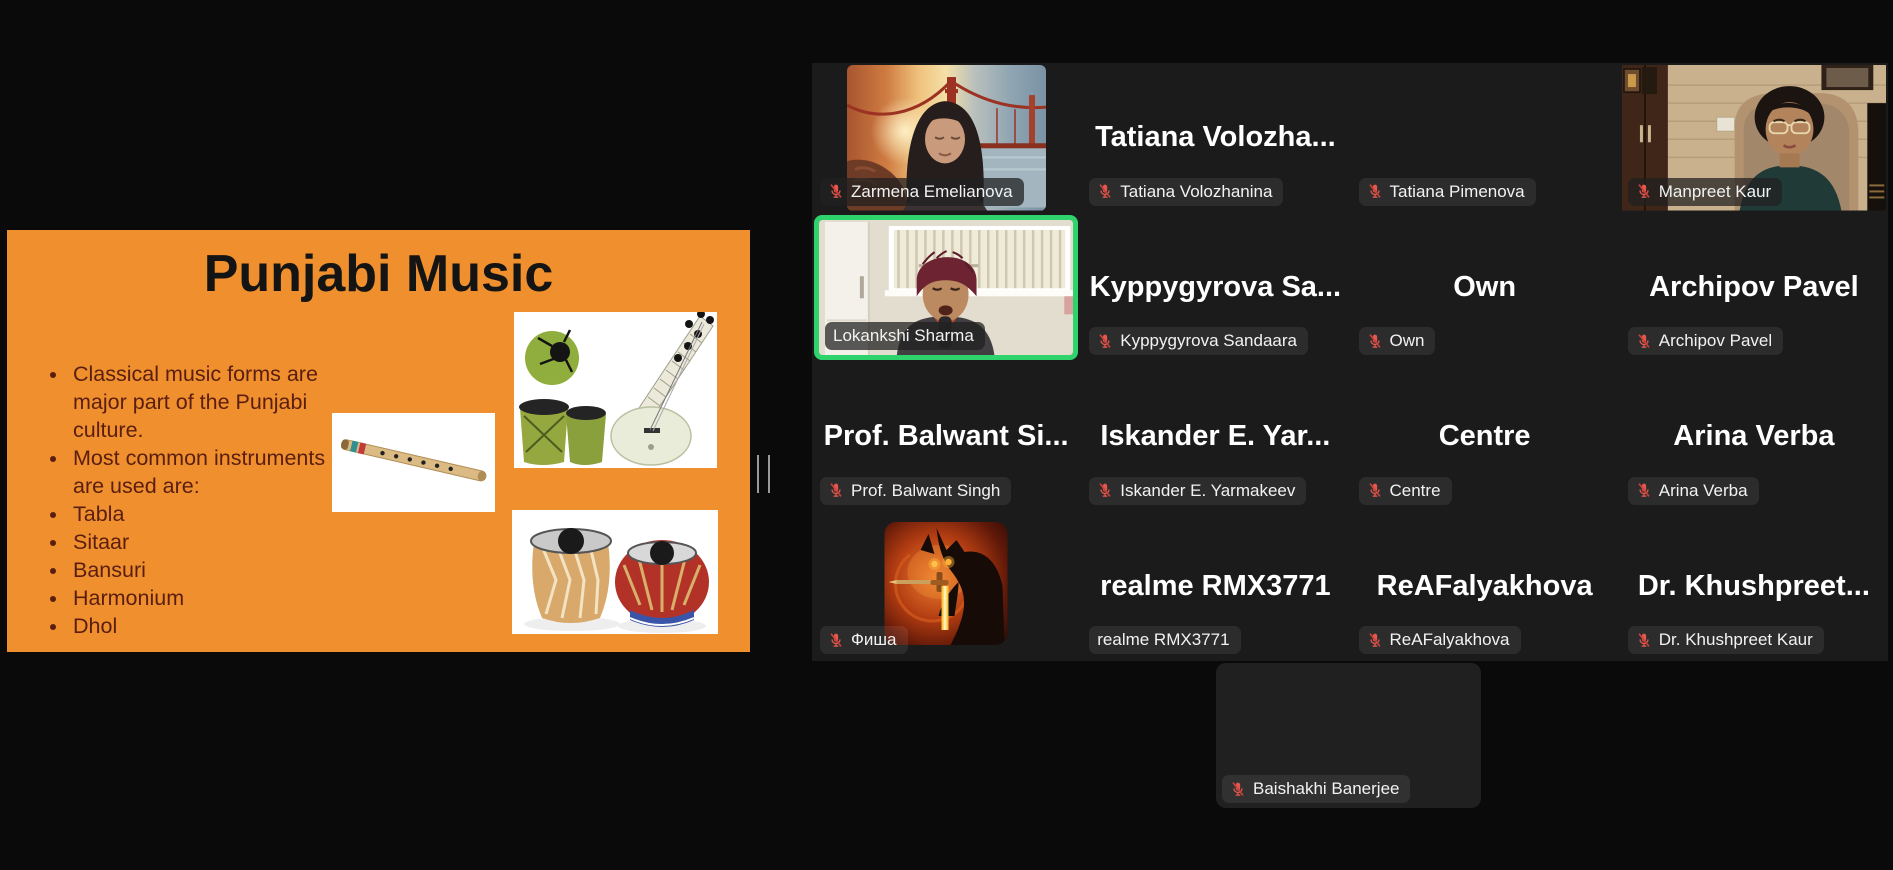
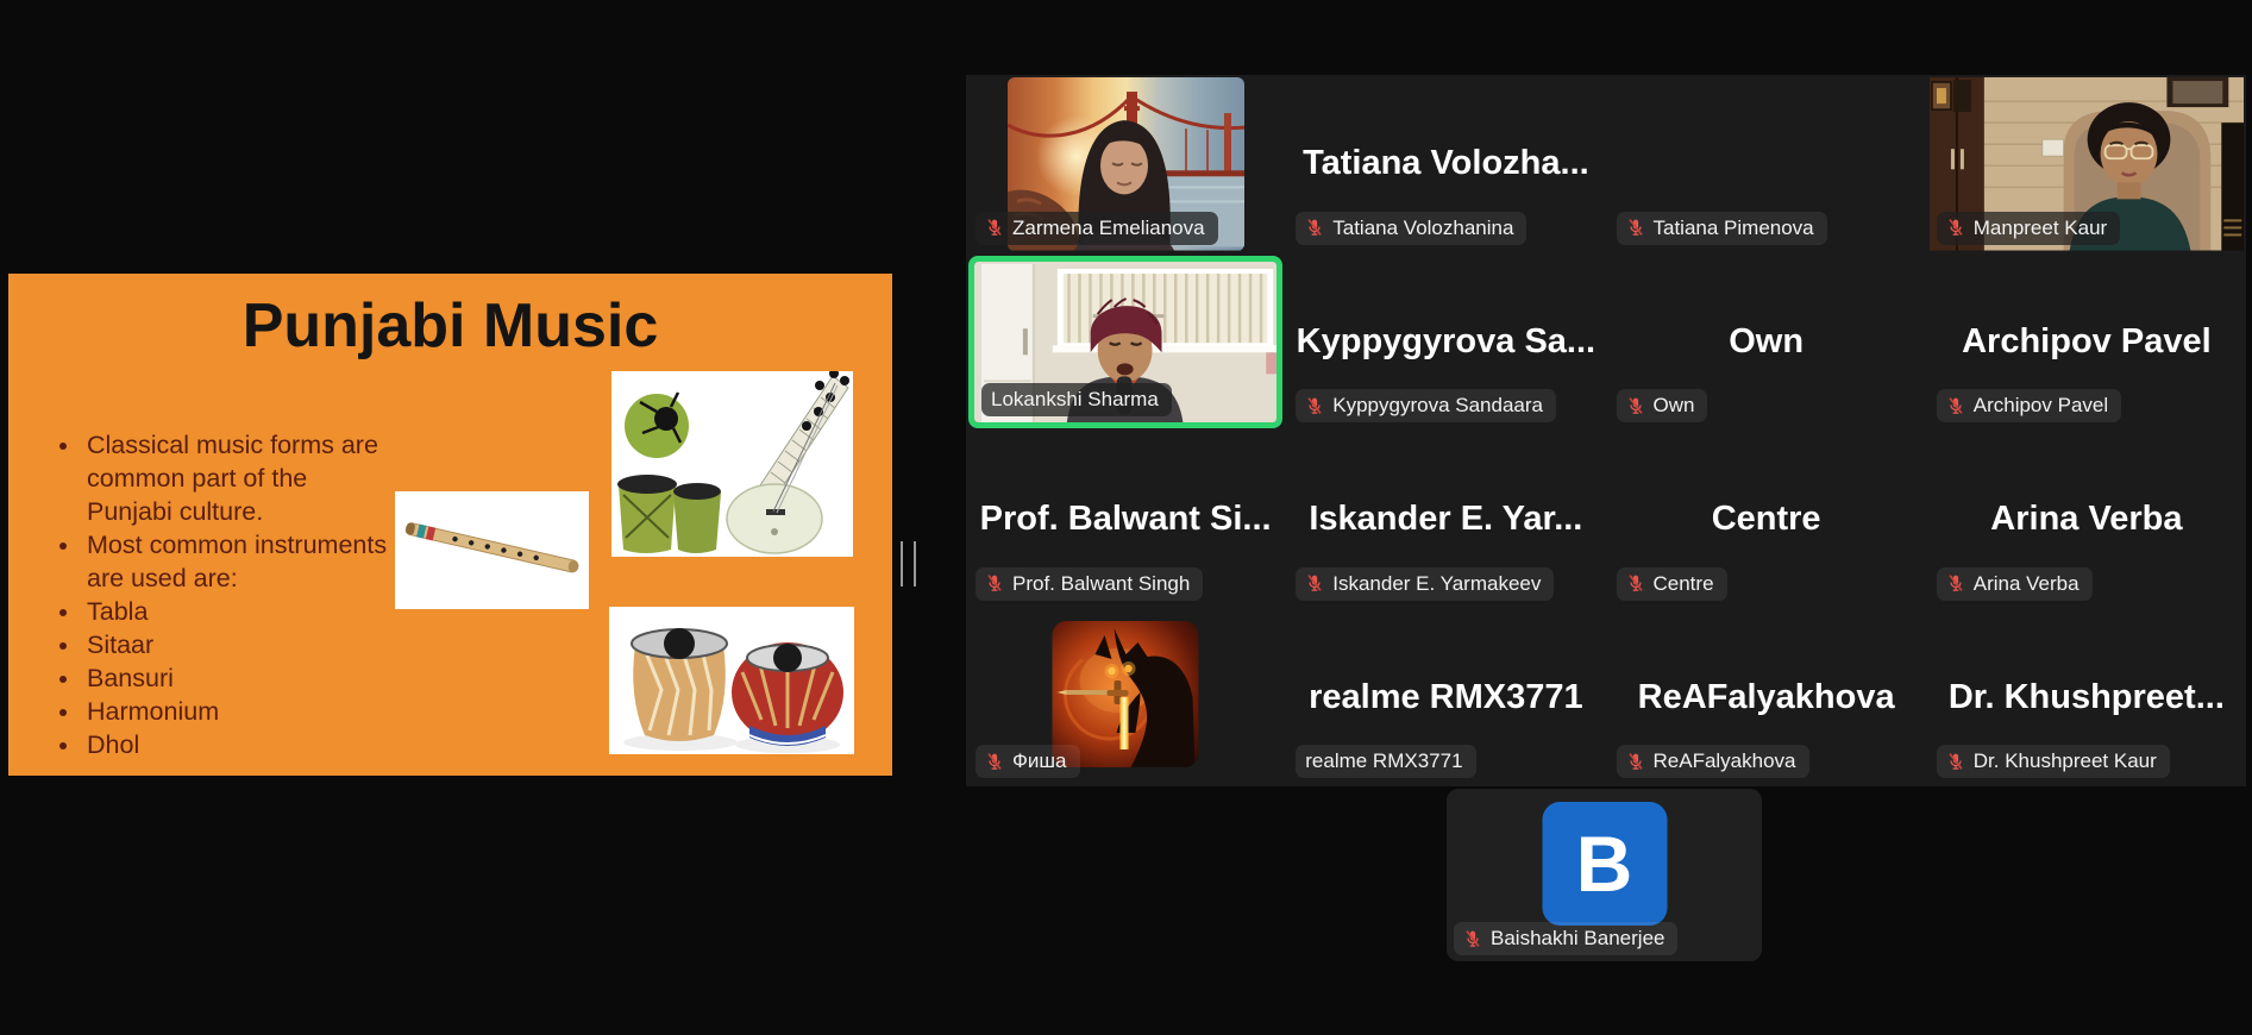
  Punjabi Music
- Classical music forms are major part of the Punjabi culture.
+ Classical music forms are common part of the Punjabi culture.
  Most common instruments are used are:
  Tabla
  Sitaar
  Bansuri
  Harmonium
  Dhol
  Zarmena Emelianova
  Tatiana Volozha...
  Tatiana Volozhanina
  Tatiana Pimenova
  Manpreet Kaur
  Lokankshi Sharma
  Kyppygyrova Sa...
  Kyppygyrova Sandaara
  Own
  Own
  Archipov Pavel
  Archipov Pavel
  Prof. Balwant Si...
  Prof. Balwant Singh
  Iskander E. Yar...
  Iskander E. Yarmakeev
  Centre
  Centre
  Arina Verba
  Arina Verba
  Фиша
  realme RMX3771
  realme RMX3771
  ReAFalyakhova
  ReAFalyakhova
  Dr. Khushpreet...
  Dr. Khushpreet Kaur
+ B
  Baishakhi Banerjee
